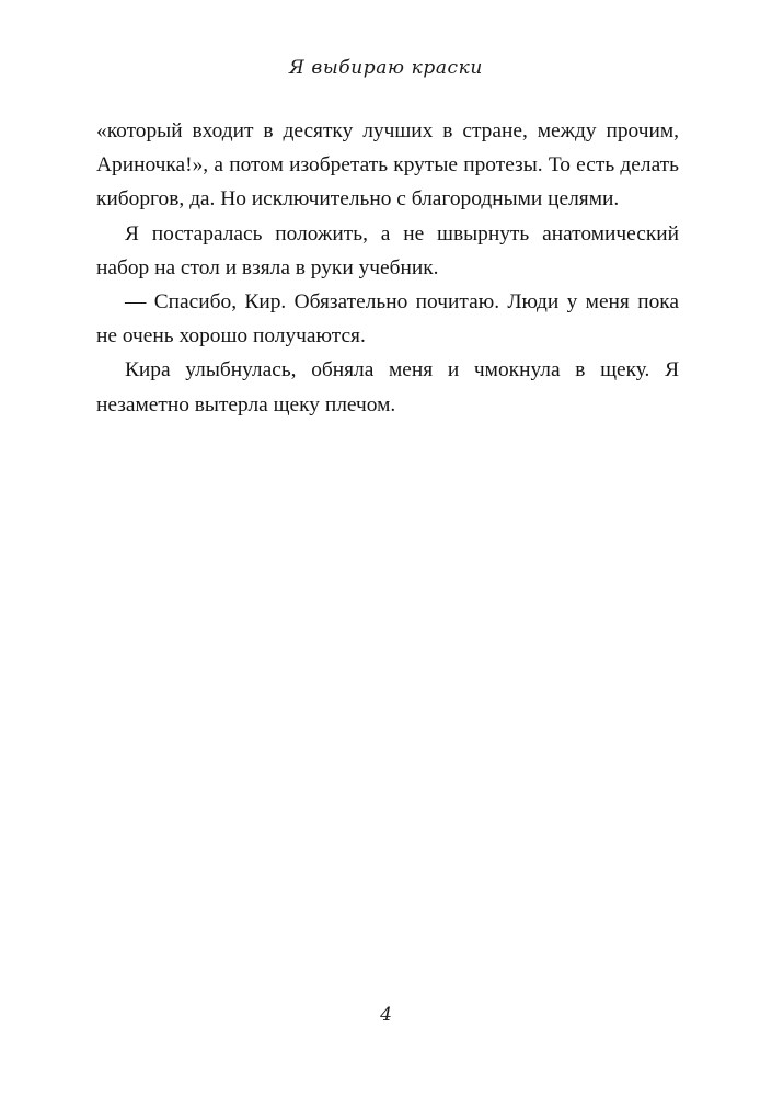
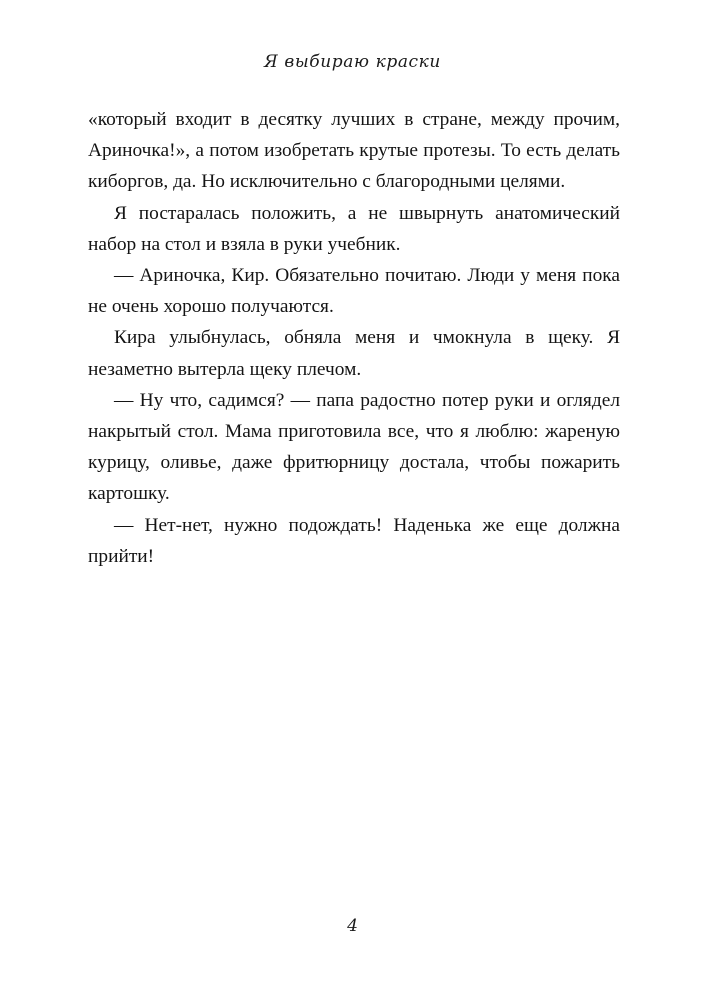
  Я выбираю краски
  «который входит в десятку лучших в стране, между прочим, Ариночка!», а потом изобретать крутые протезы. То есть делать киборгов, да. Но исключительно с благородными целями.
  Я постаралась положить, а не швырнуть анатомический набор на стол и взяла в руки учебник.
- — Спасибо, Кир. Обязательно почитаю. Люди у меня пока не очень хорошо получаются.
+ — Ариночка, Кир. Обязательно почитаю. Люди у меня пока не очень хорошо получаются.
  Кира улыбнулась, обняла меня и чмокнула в щеку. Я незаметно вытерла щеку плечом.
+ — Ну что, садимся? — папа радостно потер руки и оглядел накрытый стол. Мама приготовила все, что я люблю: жареную курицу, оливье, даже фритюрницу достала, чтобы пожарить картошку.
+ — Нет-нет, нужно подождать! Наденька же еще должна прийти!
  4
